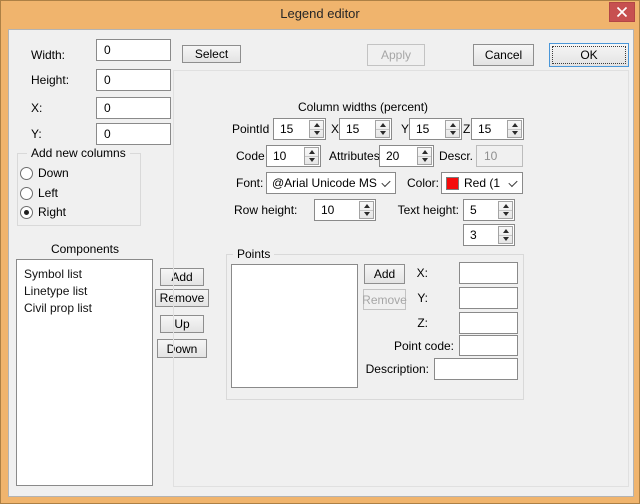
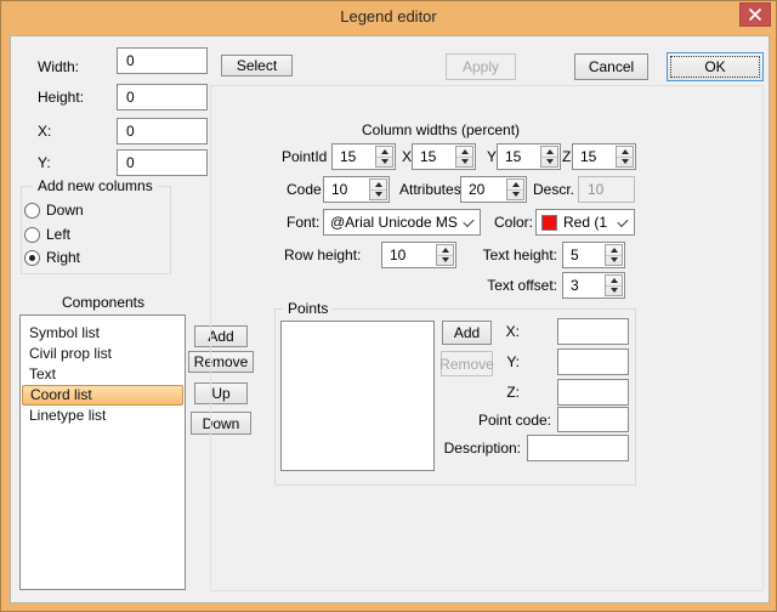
  Legend editor
  Width:
  0
  Height:
  0
  X:
  0
  Y:
  0
  Select
  Apply
  Cancel
  OK
  Add new columns
  Down
  Left
  Right
  Components
  Symbol list
- Linetype list
+ Civil prop list
+ Text
+ Coord list
- Civil prop list
+ Linetype list
  Add
  Remove
  Up
  Down
  Column widths (percent)
  PointId
  15
  X
  15
  Y
  15
  Z
  15
  Code
  10
  Attributes
  20
  Descr.
  10
  Font:
  @Arial Unicode MS
  Color:
  Red (1
  Row height:
  10
  Text height:
  5
+ Text offset:
  3
  Points
  Add
  Remove
  X:
  Y:
  Z:
  Point code:
  Description:
